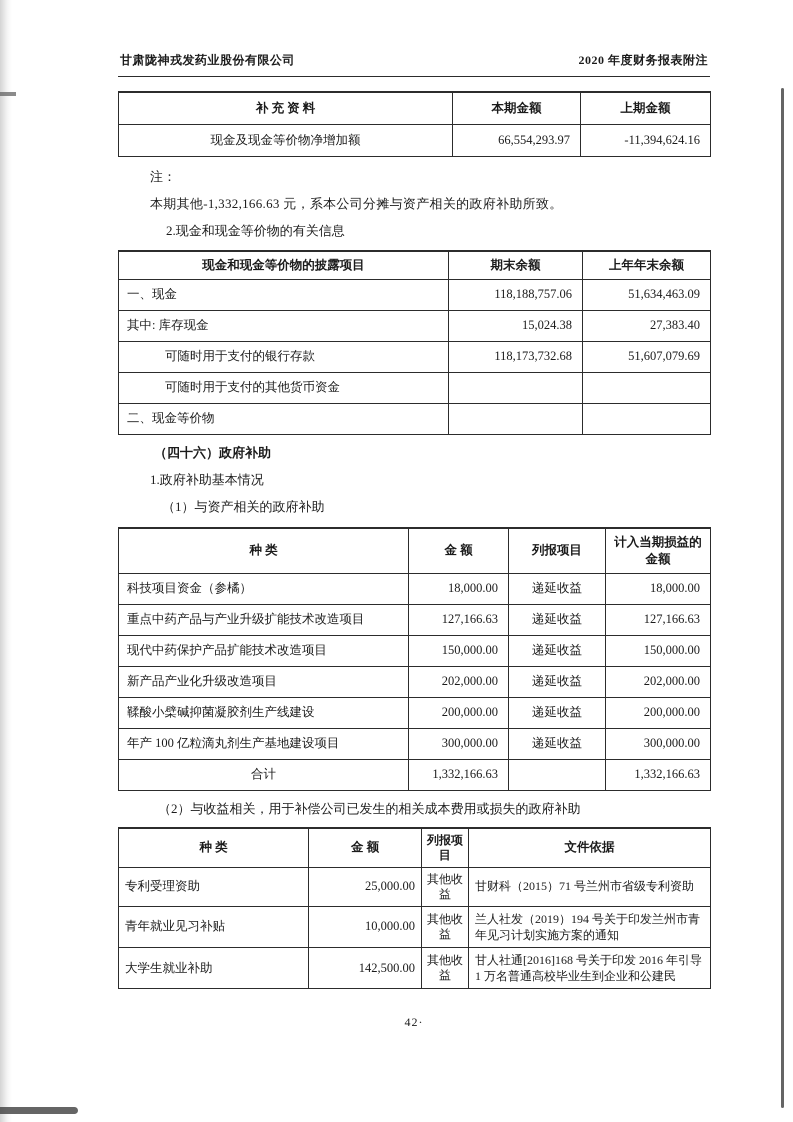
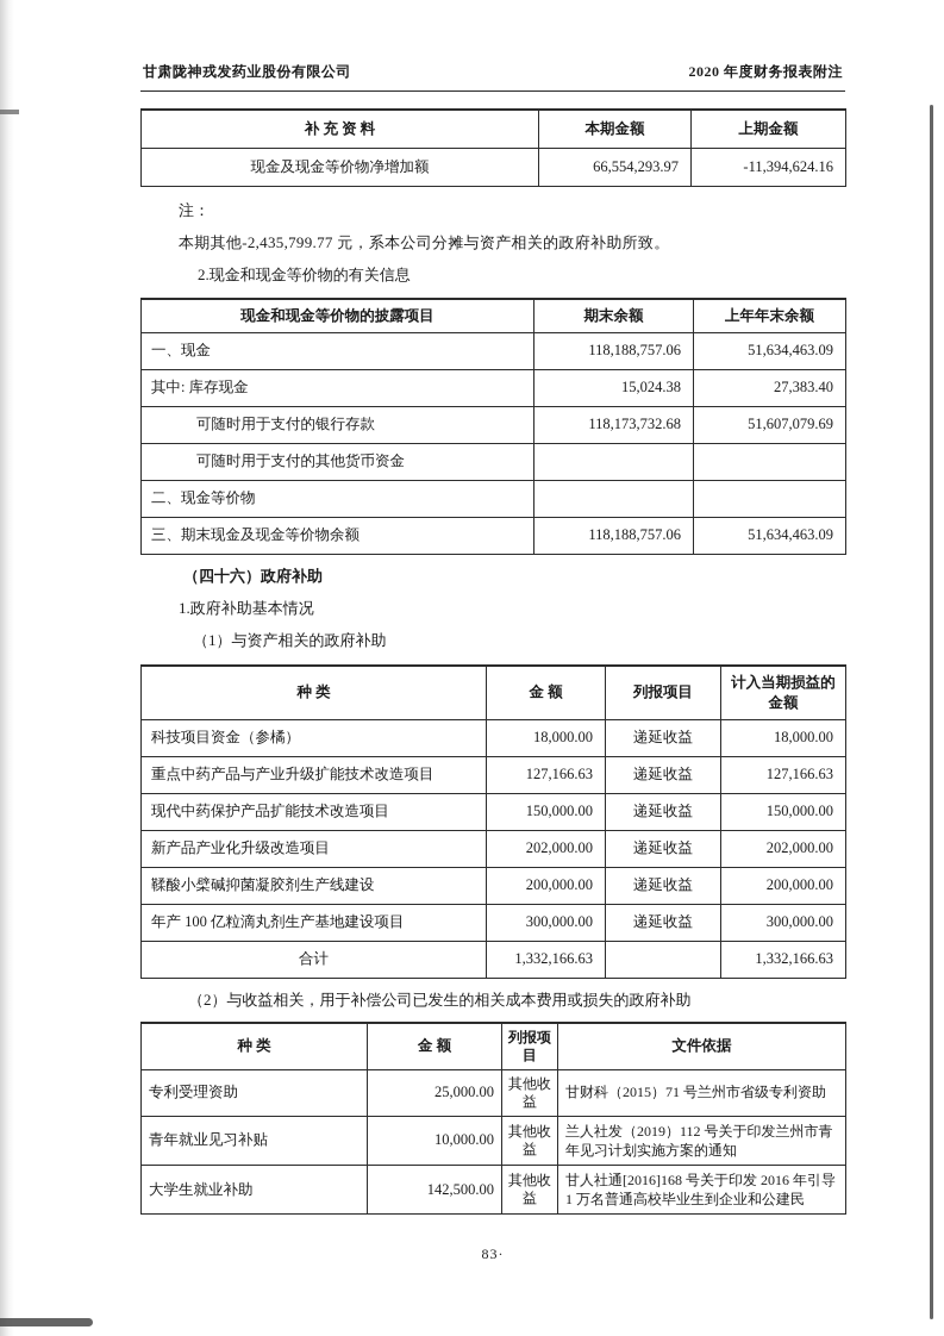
  甘肃陇神戎发药业股份有限公司
  2020 年度财务报表附注
  补 充 资 料	本期金额	上期金额
  现金及现金等价物净增加额	66,554,293.97	-11,394,624.16
  注：
- 本期其他-1,332,166.63 元，系本公司分摊与资产相关的政府补助所致。
+ 本期其他-2,435,799.77 元，系本公司分摊与资产相关的政府补助所致。
  2.现金和现金等价物的有关信息
  现金和现金等价物的披露项目	期末余额	上年年末余额
  一、现金	118,188,757.06	51,634,463.09
  其中: 库存现金	15,024.38	27,383.40
  可随时用于支付的银行存款	118,173,732.68	51,607,079.69
  可随时用于支付的其他货币资金
  二、现金等价物
+ 三、期末现金及现金等价物余额	118,188,757.06	51,634,463.09
  （四十六）政府补助
  1.政府补助基本情况
  （1）与资产相关的政府补助
  种 类	金 额	列报项目	计入当期损益的金额
  科技项目资金（参橘）	18,000.00	递延收益	18,000.00
  重点中药产品与产业升级扩能技术改造项目	127,166.63	递延收益	127,166.63
  现代中药保护产品扩能技术改造项目	150,000.00	递延收益	150,000.00
  新产品产业化升级改造项目	202,000.00	递延收益	202,000.00
  鞣酸小檗碱抑菌凝胶剂生产线建设	200,000.00	递延收益	200,000.00
  年产 100 亿粒滴丸剂生产基地建设项目	300,000.00	递延收益	300,000.00
  合计	1,332,166.63		1,332,166.63
  （2）与收益相关，用于补偿公司已发生的相关成本费用或损失的政府补助
  种 类	金 额	列报项目	文件依据
  专利受理资助	25,000.00	其他收益	甘财科（2015）71 号兰州市省级专利资助
- 青年就业见习补贴	10,000.00	其他收益	兰人社发（2019）194 号关于印发兰州市青年见习计划实施方案的通知
+ 青年就业见习补贴	10,000.00	其他收益	兰人社发（2019）112 号关于印发兰州市青年见习计划实施方案的通知
  大学生就业补助	142,500.00	其他收益	甘人社通[2016]168 号关于印发 2016 年引导 1 万名普通高校毕业生到企业和公建民
- 42·
+ 83·
